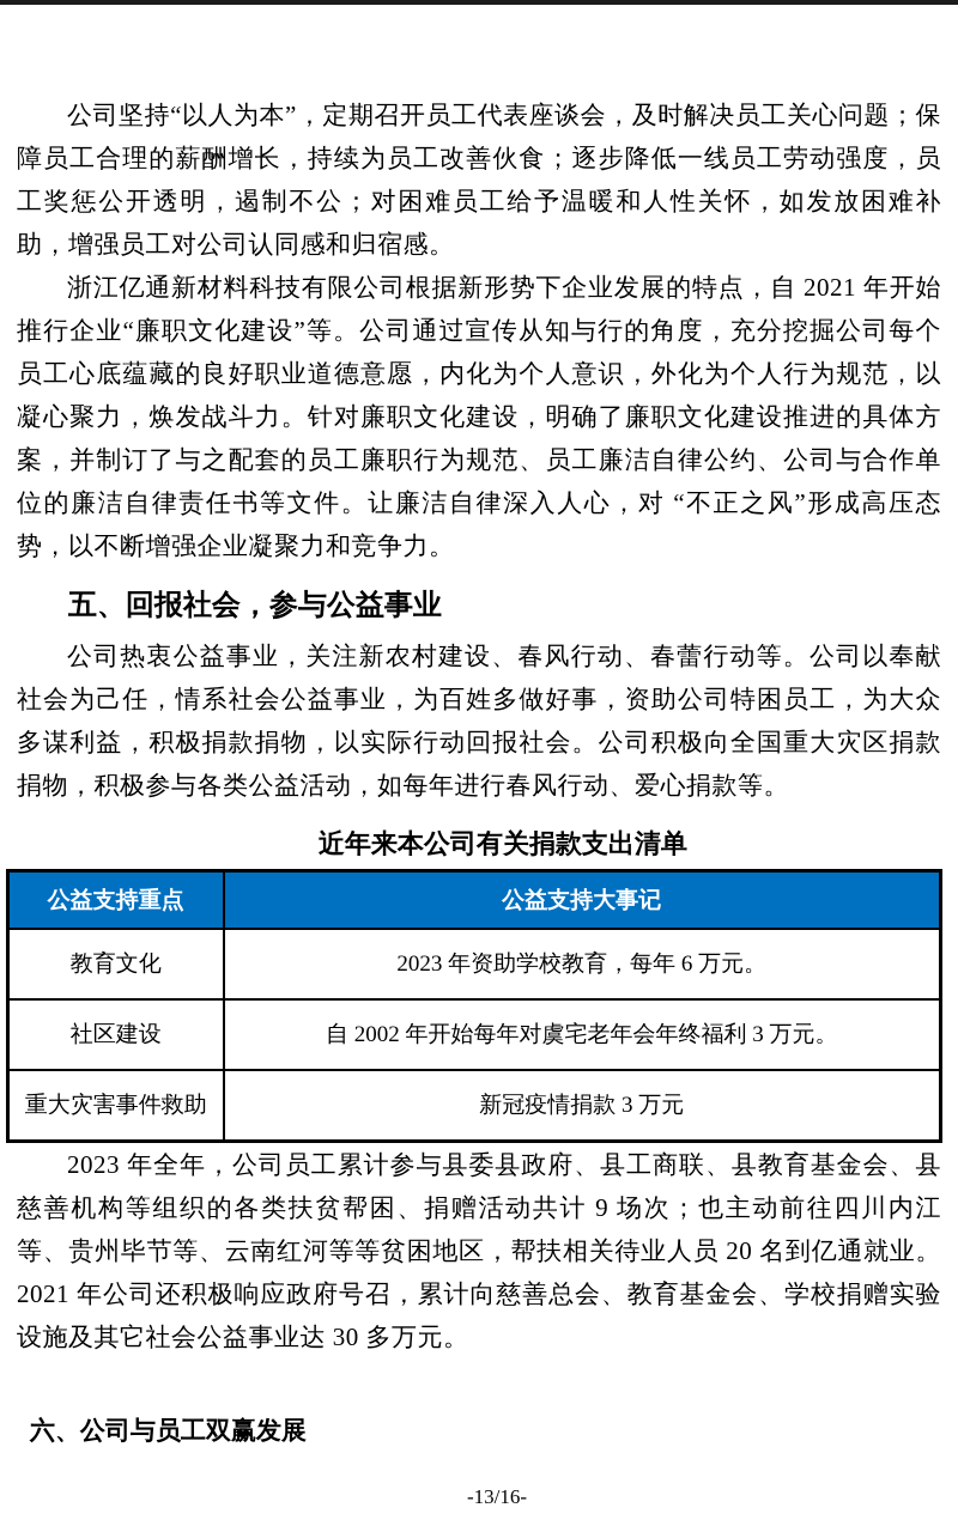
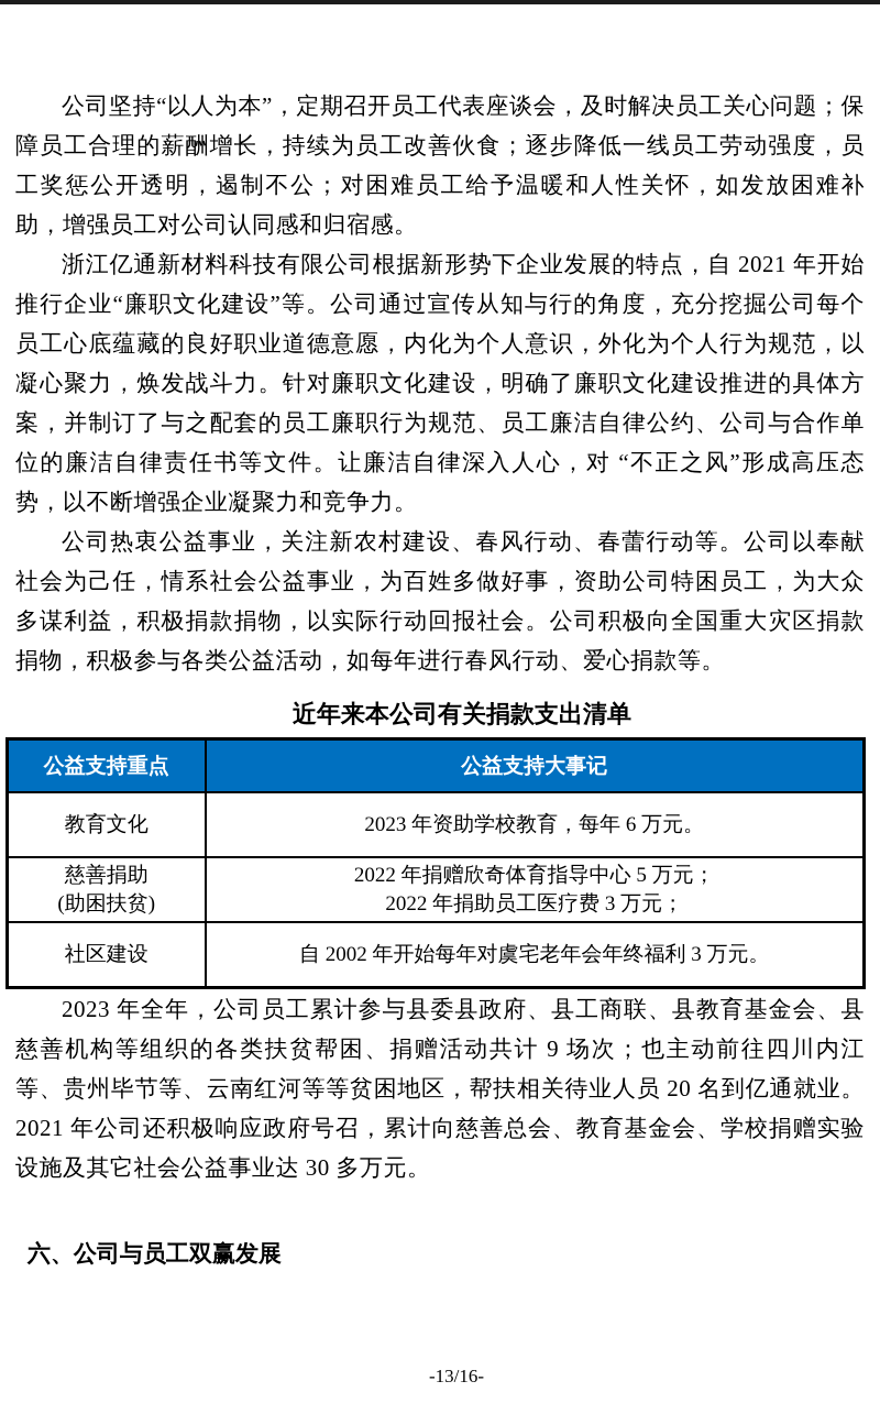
  公司坚持“以人为本”，定期召开员工代表座谈会，及时解决员工关心问题；保障员工合理的薪酬增长，持续为员工改善伙食；逐步降低一线员工劳动强度，员工奖惩公开透明，遏制不公；对困难员工给予温暖和人性关怀，如发放困难补助，增强员工对公司认同感和归宿感。
  浙江亿通新材料科技有限公司根据新形势下企业发展的特点，自 2021 年开始推行企业“廉职文化建设”等。公司通过宣传从知与行的角度，充分挖掘公司每个员工心底蕴藏的良好职业道德意愿，内化为个人意识，外化为个人行为规范，以凝心聚力，焕发战斗力。针对廉职文化建设，明确了廉职文化建设推进的具体方案，并制订了与之配套的员工廉职行为规范、员工廉洁自律公约、公司与合作单位的廉洁自律责任书等文件。让廉洁自律深入人心，对 “不正之风”形成高压态势，以不断增强企业凝聚力和竞争力。
- 五、回报社会，参与公益事业
  公司热衷公益事业，关注新农村建设、春风行动、春蕾行动等。公司以奉献社会为己任，情系社会公益事业，为百姓多做好事，资助公司特困员工，为大众多谋利益，积极捐款捐物，以实际行动回报社会。公司积极向全国重大灾区捐款捐物，积极参与各类公益活动，如每年进行春风行动、爱心捐款等。
  近年来本公司有关捐款支出清单
  公益支持重点	公益支持大事记
  教育文化	2023 年资助学校教育，每年 6 万元。
+ 慈善捐助 (助困扶贫)	2022 年捐赠欣奇体育指导中心 5 万元； 2022 年捐助员工医疗费 3 万元；
  社区建设	自 2002 年开始每年对虞宅老年会年终福利 3 万元。
- 重大灾害事件救助	新冠疫情捐款 3 万元
  2023 年全年，公司员工累计参与县委县政府、县工商联、县教育基金会、县慈善机构等组织的各类扶贫帮困、捐赠活动共计 9 场次；也主动前往四川内江等、贵州毕节等、云南红河等等贫困地区，帮扶相关待业人员 20 名到亿通就业。2021 年公司还积极响应政府号召，累计向慈善总会、教育基金会、学校捐赠实验设施及其它社会公益事业达 30 多万元。
  六、公司与员工双赢发展
  -13/16-
